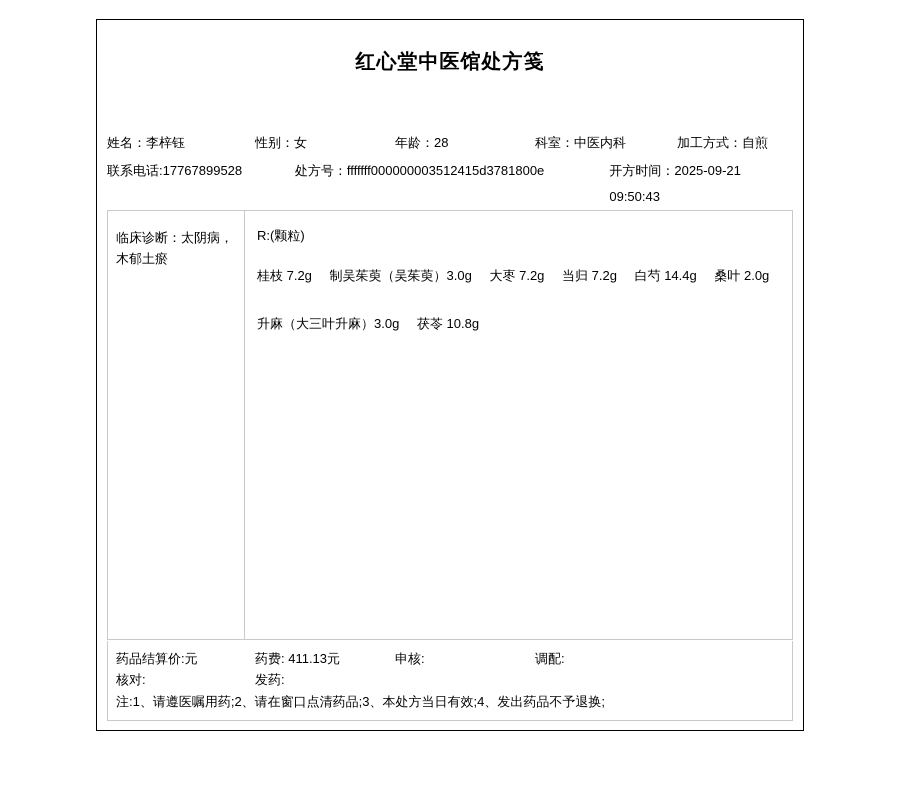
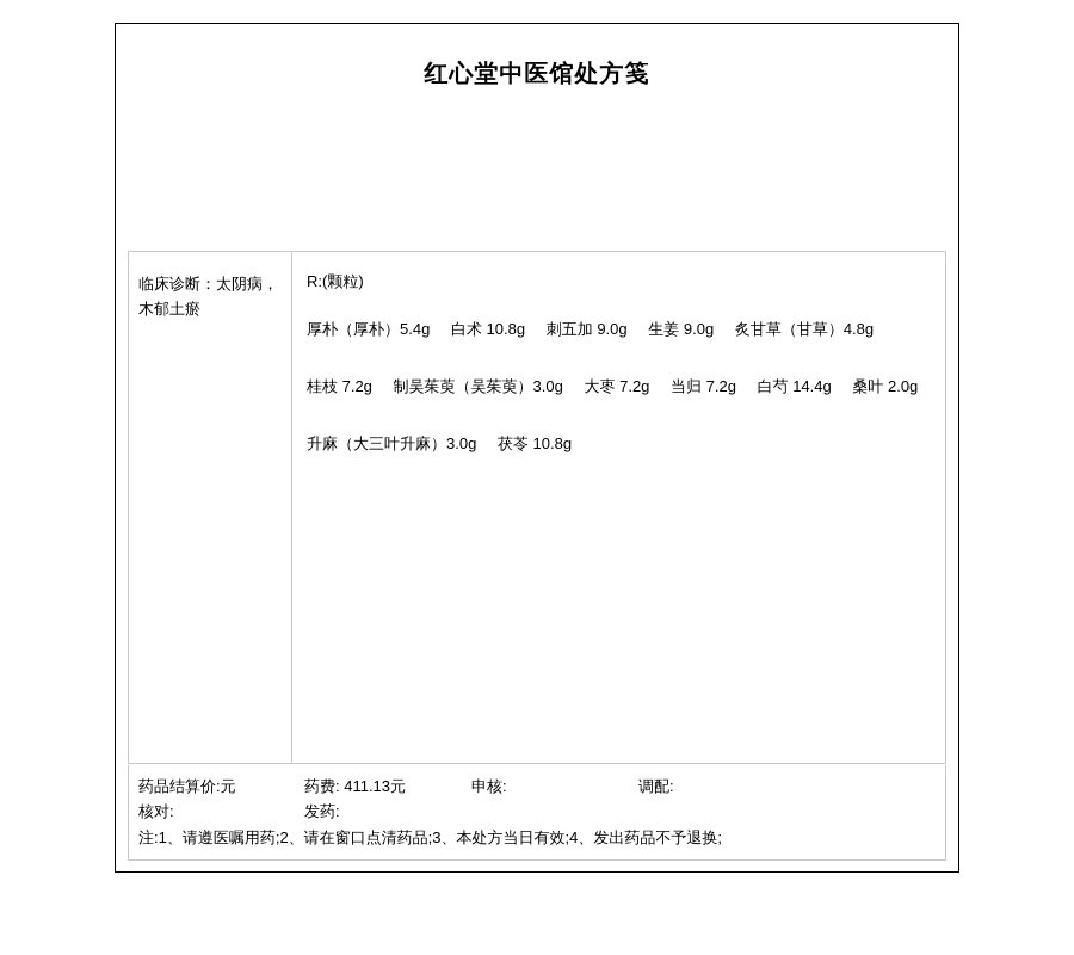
  红心堂中医馆处方笺
- 姓名：李梓钰
- 性别：女
- 年龄：28
- 科室：中医内科
- 加工方式：自煎
- 联系电话:17767899528
- 处方号：fffffff000000003512415d3781800e
- 开方时间：2025-09-21 09:50:43
  临床诊断：太阴病，
  木郁土瘀
  R:(颗粒)
+ 厚朴（厚朴）5.4g 白术 10.8g 刺五加 9.0g 生姜 9.0g 炙甘草（甘草）4.8g
  桂枝 7.2g 制吴茱萸（吴茱萸）3.0g 大枣 7.2g 当归 7.2g 白芍 14.4g 桑叶 2.0g
  升麻（大三叶升麻）3.0g 茯苓 10.8g
  药品结算价:元
  药费: 411.13元
  申核:
  调配:
  核对:
  发药:
  注:1、请遵医嘱用药;2、请在窗口点清药品;3、本处方当日有效;4、发出药品不予退换;
